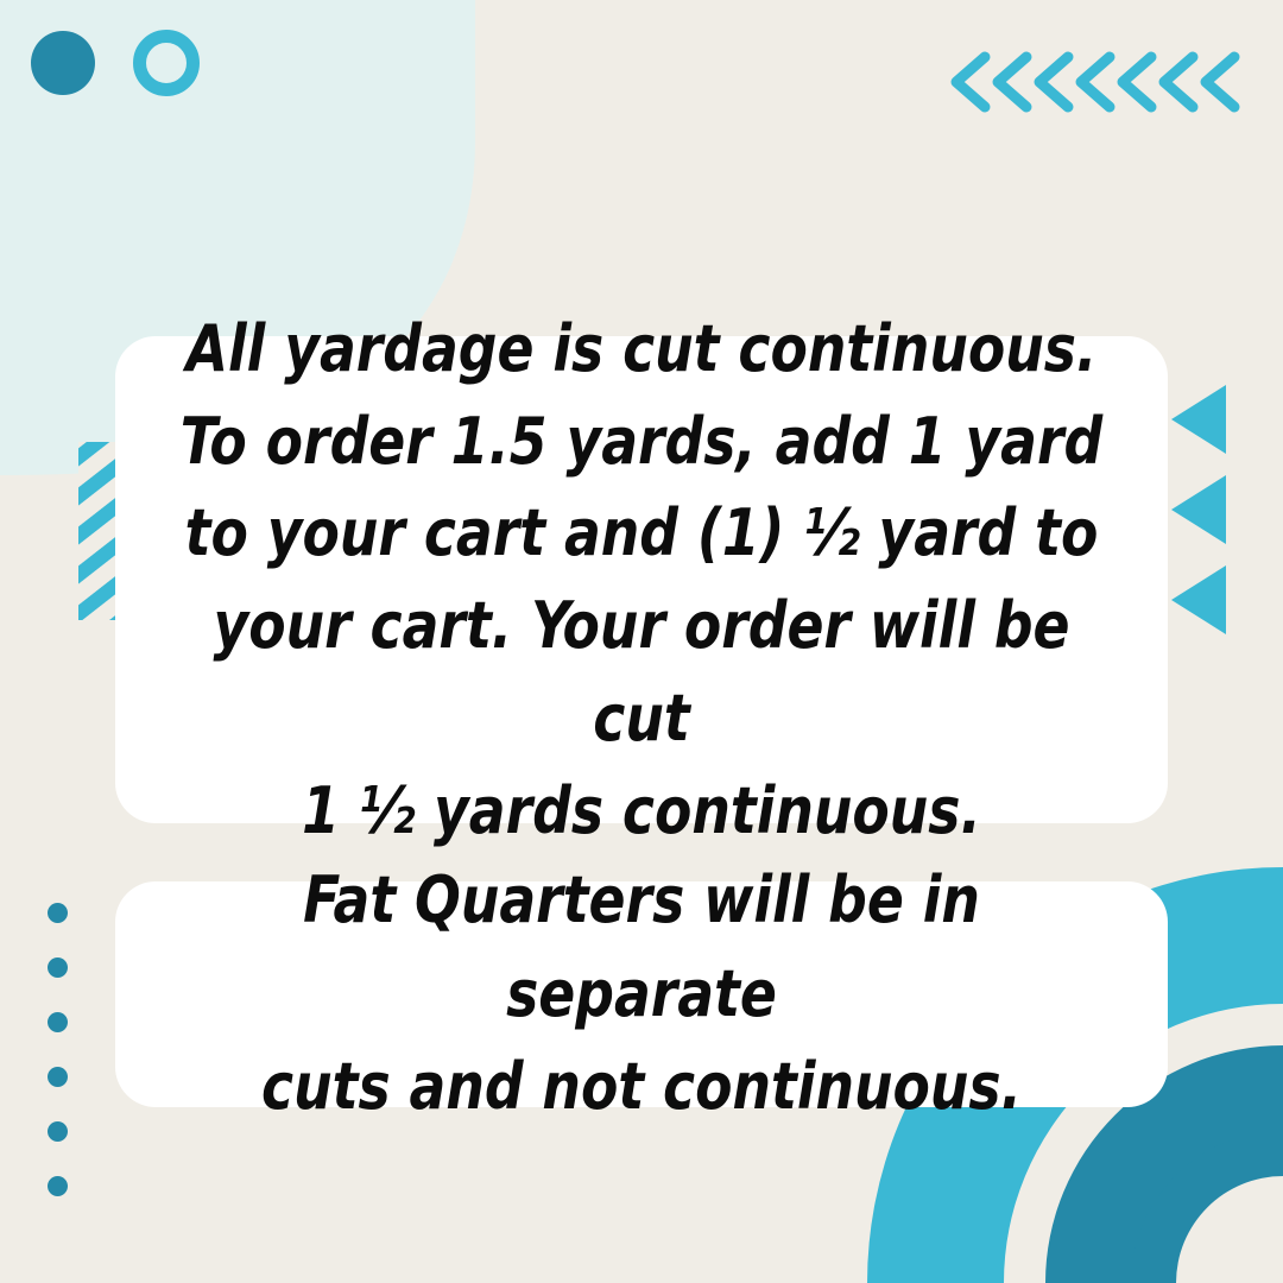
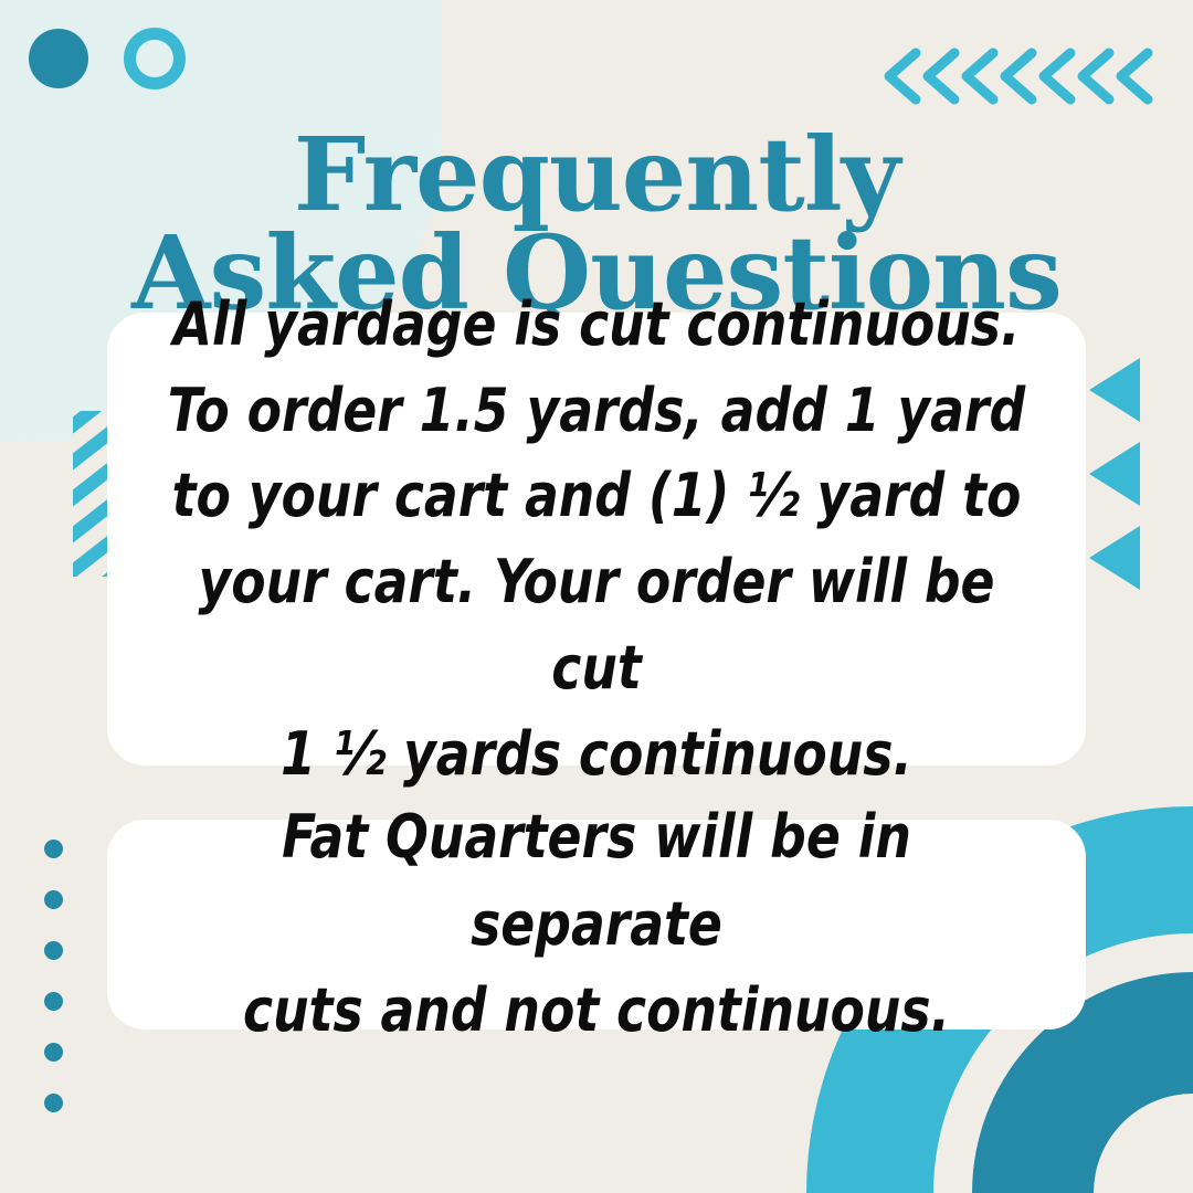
+ Frequently
+ Asked Questions
  All yardage is cut continuous.
  To order 1.5 yards, add 1 yard
  to your cart and (1) ½ yard to
  your cart. Your order will be cut
  1 ½ yards continuous.
  Fat Quarters will be in separate
  cuts and not continuous.
